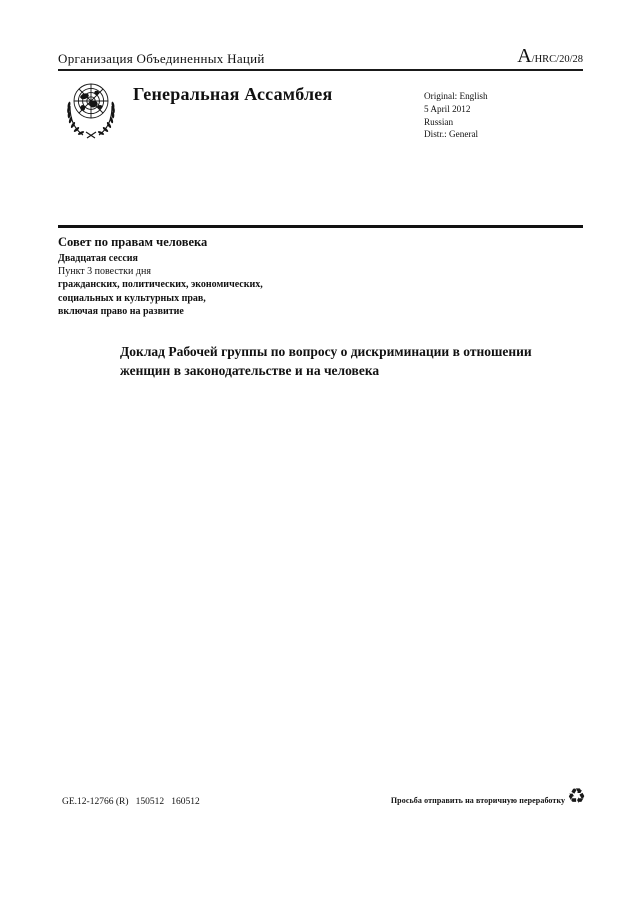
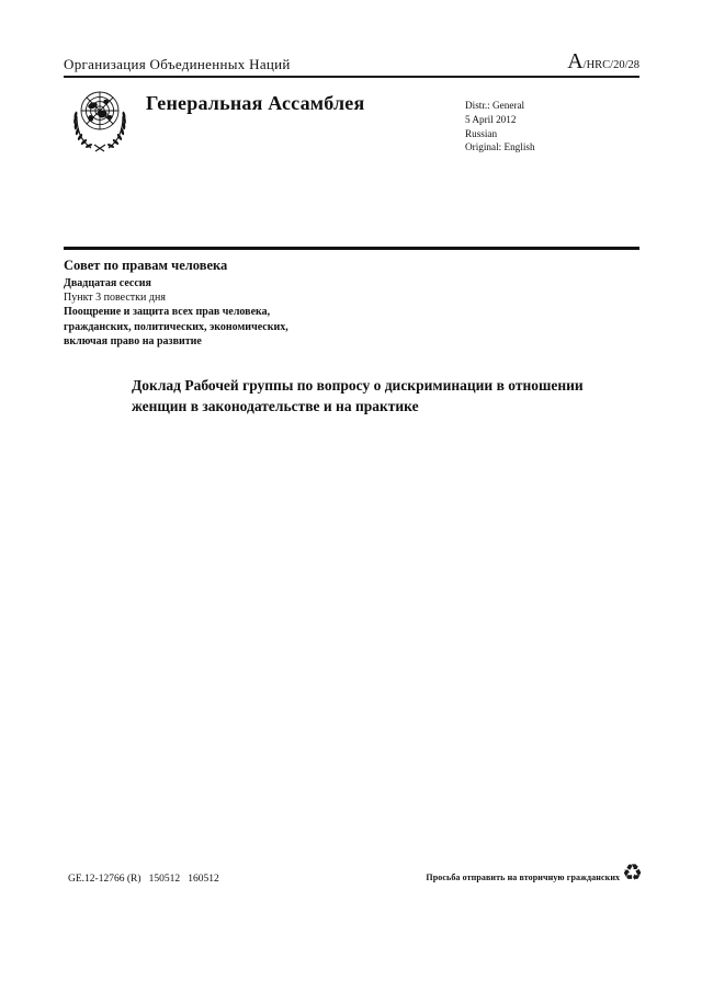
  Организация Объединенных Наций
  A/HRC/20/28
  Генеральная Ассамблея
- Original: English
+ Distr.: General
  5 April 2012
  Russian
- Distr.: General
+ Original: English
  Совет по правам человека
  Двадцатая сессия
  Пункт 3 повестки дня
+ Поощрение и защита всех прав человека,
  гражданских, политических, экономических,
- социальных и культурных прав,
  включая право на развитие
- Доклад Рабочей группы по вопросу о дискриминации в отношении женщин в законодательстве и на человека
+ Доклад Рабочей группы по вопросу о дискриминации в отношении женщин в законодательстве и на практике
  GE.12-12766 (R) 150512 160512
- Просьба отправить на вторичную переработку
+ Просьба отправить на вторичную гражданских
  ♻
